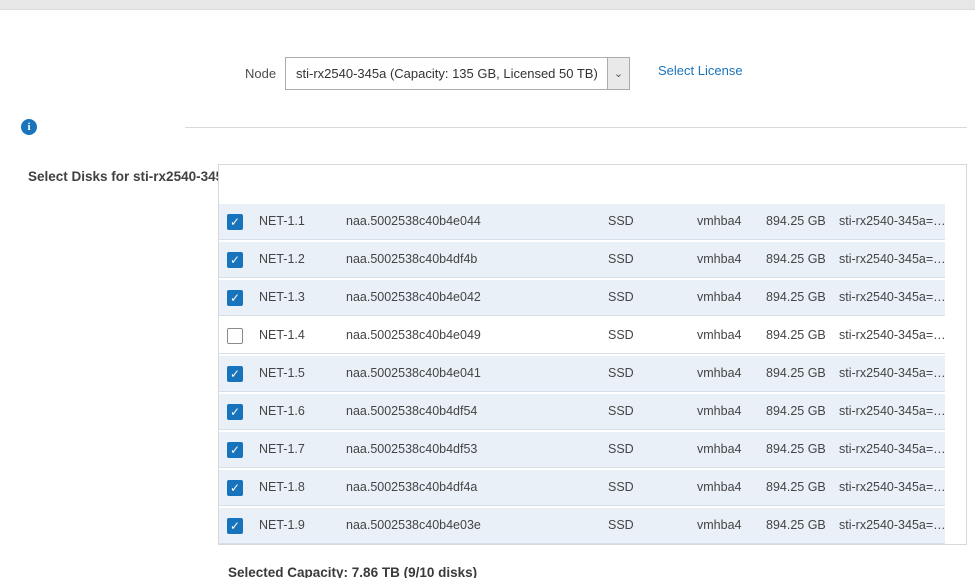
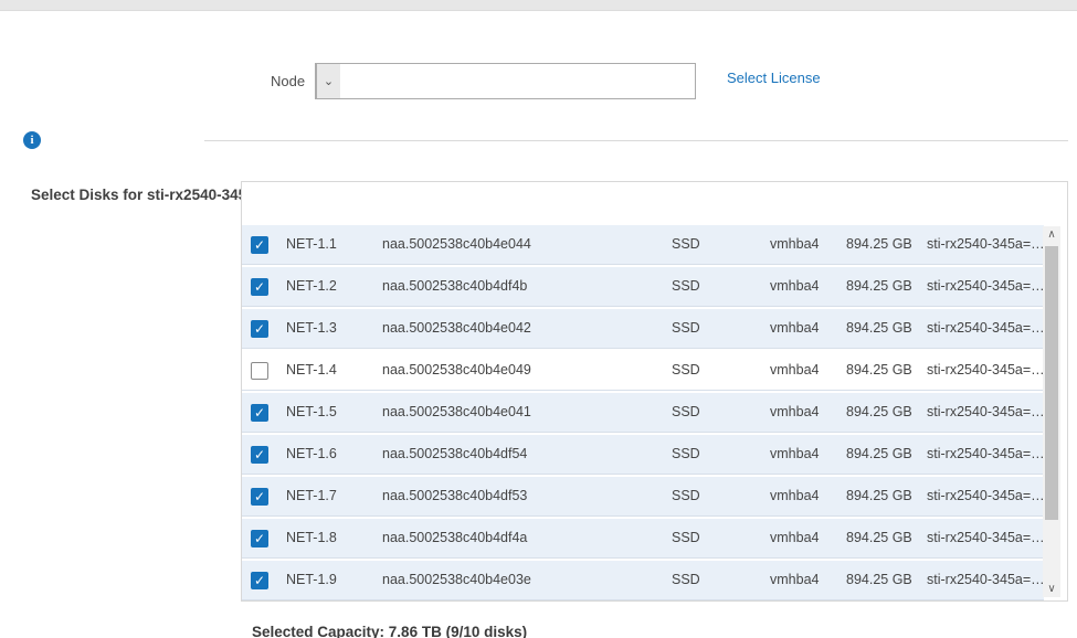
  Node
- sti-rx2540-345a (Capacity: 135 GB, Licensed 50 TB)
  ⌄
  Select License
  i
  Select Disks for sti-rx2540-34
  ✓
  NET-1.1
  naa.5002538c40b4e044
  SSD
  vmhba4
  894.25 GB
  sti-rx2540-345a=…
  ✓
  NET-1.2
  naa.5002538c40b4df4b
  SSD
  vmhba4
  894.25 GB
  sti-rx2540-345a=…
  ✓
  NET-1.3
  naa.5002538c40b4e042
  SSD
  vmhba4
  894.25 GB
  sti-rx2540-345a=…
  NET-1.4
  naa.5002538c40b4e049
  SSD
  vmhba4
  894.25 GB
  sti-rx2540-345a=…
  ✓
  NET-1.5
  naa.5002538c40b4e041
  SSD
  vmhba4
  894.25 GB
  sti-rx2540-345a=…
  ✓
  NET-1.6
  naa.5002538c40b4df54
  SSD
  vmhba4
  894.25 GB
  sti-rx2540-345a=…
  ✓
  NET-1.7
  naa.5002538c40b4df53
  SSD
  vmhba4
  894.25 GB
  sti-rx2540-345a=…
  ✓
  NET-1.8
  naa.5002538c40b4df4a
  SSD
  vmhba4
  894.25 GB
  sti-rx2540-345a=…
  ✓
  NET-1.9
  naa.5002538c40b4e03e
  SSD
  vmhba4
  894.25 GB
  sti-rx2540-345a=…
+ ∧
+ ∨
  Selected Capacity: 7.86 TB (9/10 disks)
